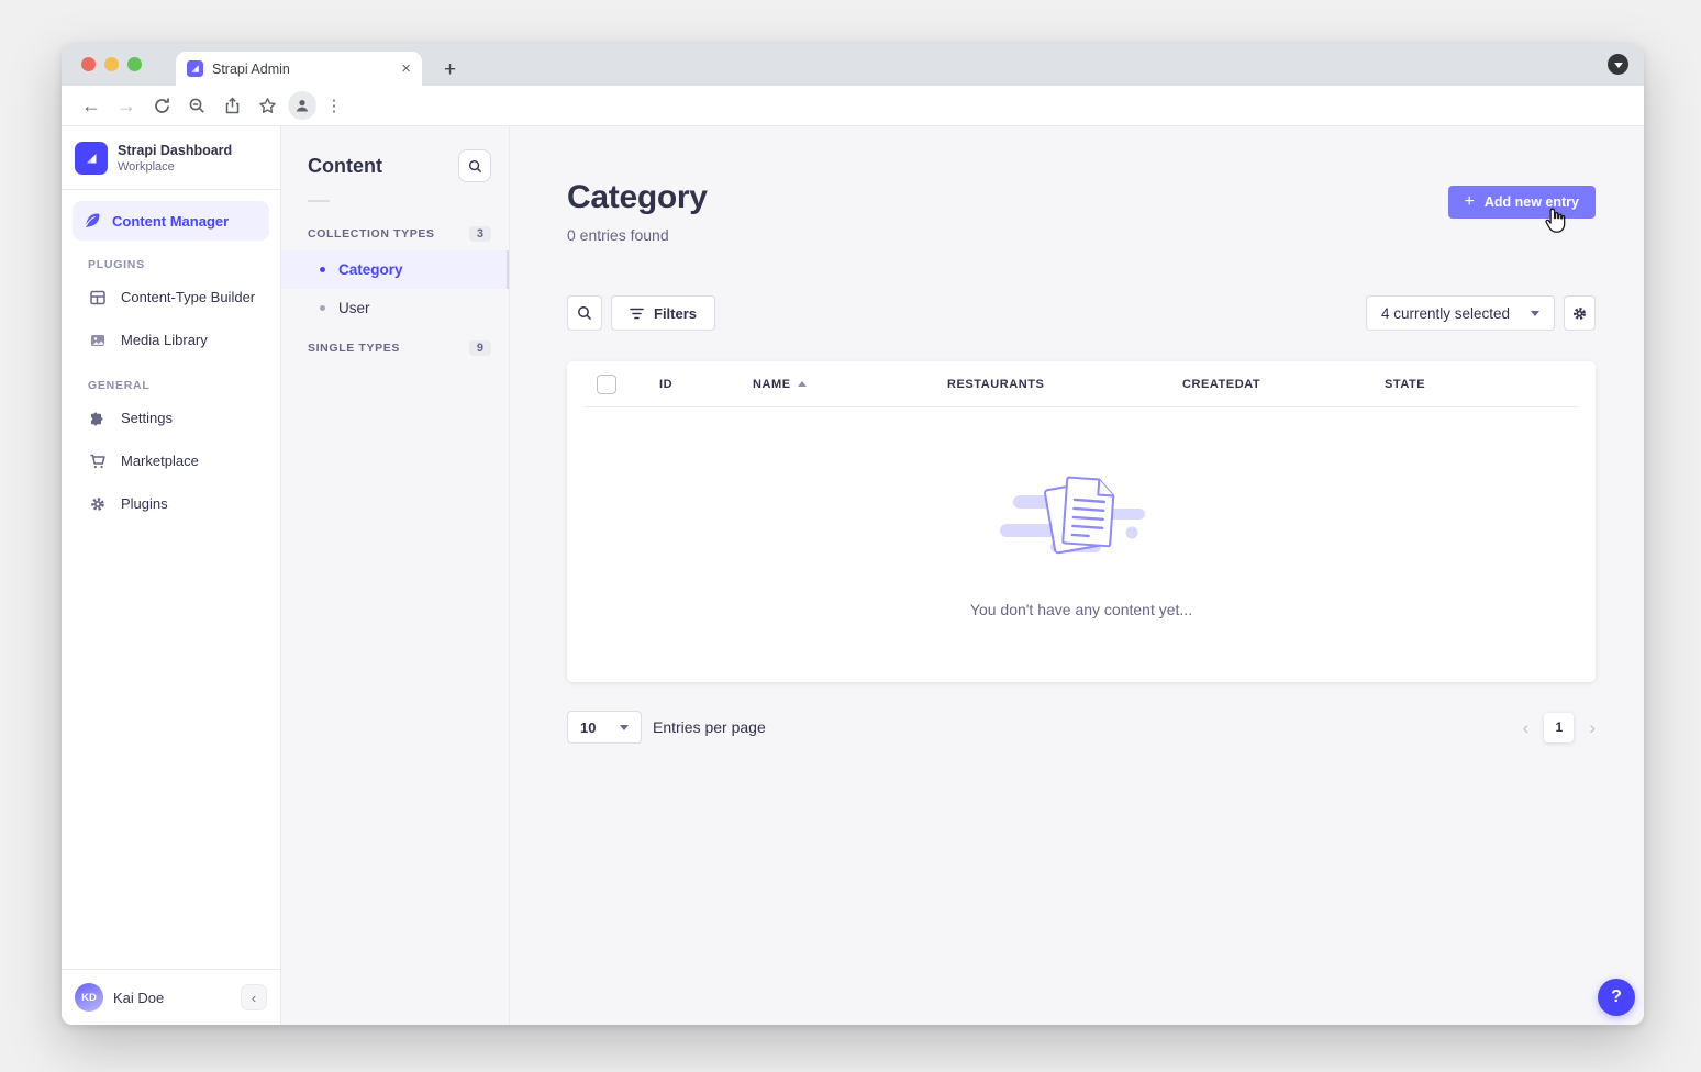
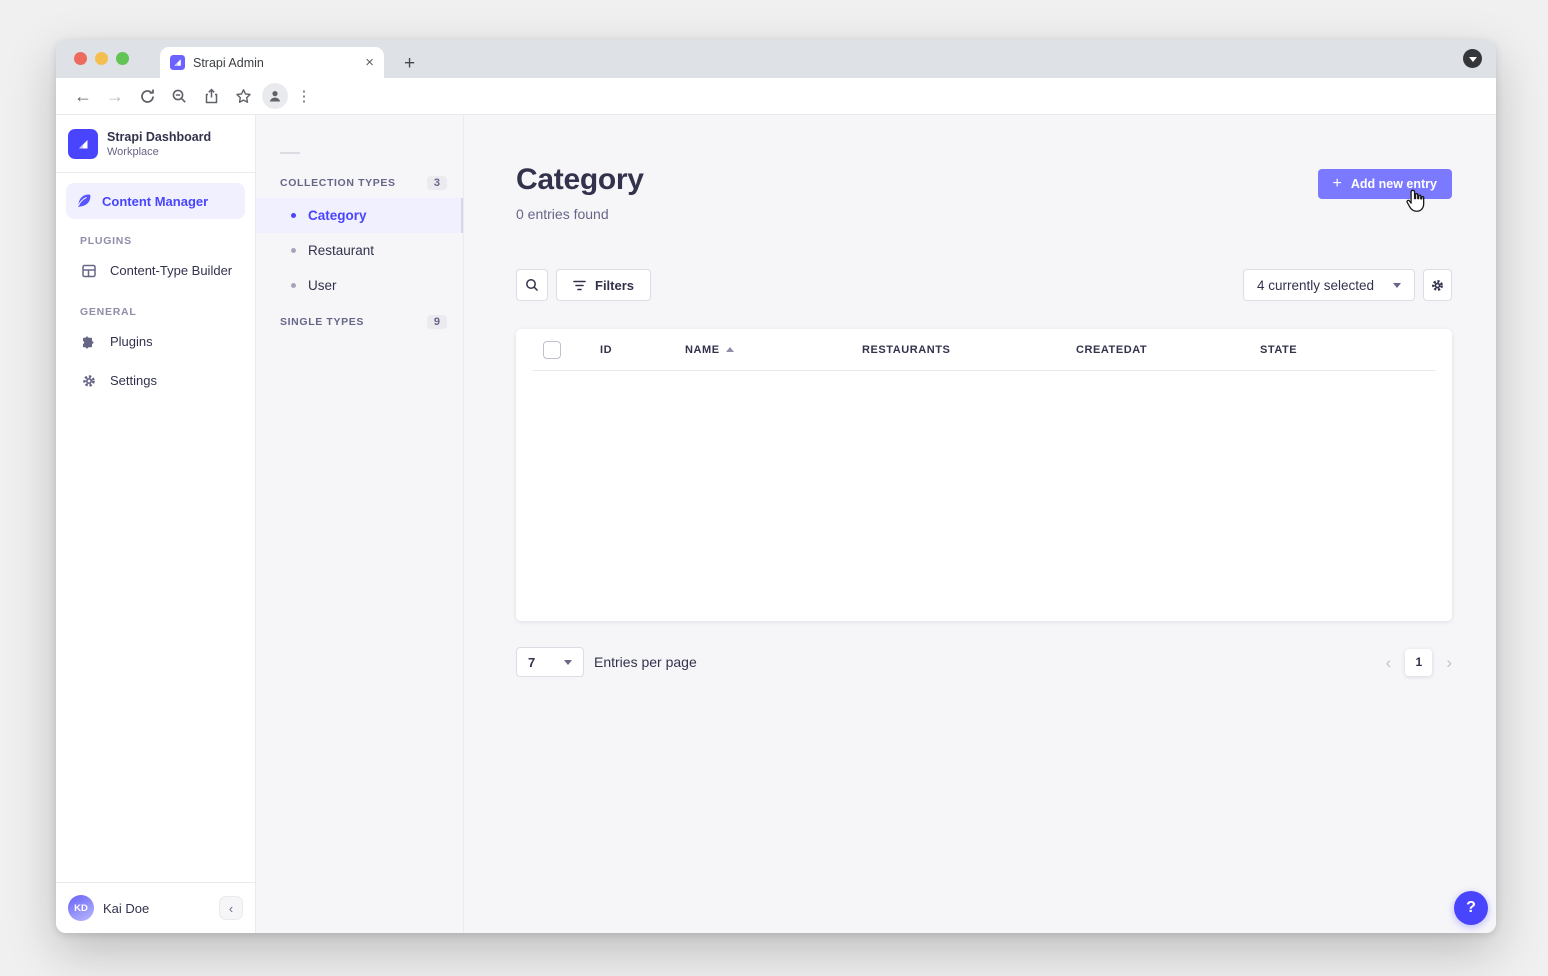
  Strapi Admin
  ×
  +
  ←
  →
  ⋮
  Strapi Dashboard
  Workplace
  Content Manager
  PLUGINS
  Content-Type Builder
- Media Library
  GENERAL
- Settings
+ Plugins
- Marketplace
- Plugins
+ Settings
  KD
  Kai Doe
  ‹
- Content
  COLLECTION TYPES
  3
  Category
+ Restaurant
  User
  SINGLE TYPES
  9
  Category
  0 entries found
  +
  Add new entry
  Filters
  4 currently selected
  ID
  NAME
  RESTAURANTS
  CREATEDAT
  STATE
- You don't have any content yet...
- 10
+ 7
  Entries per page
  ‹
  1
  ›
  ?
